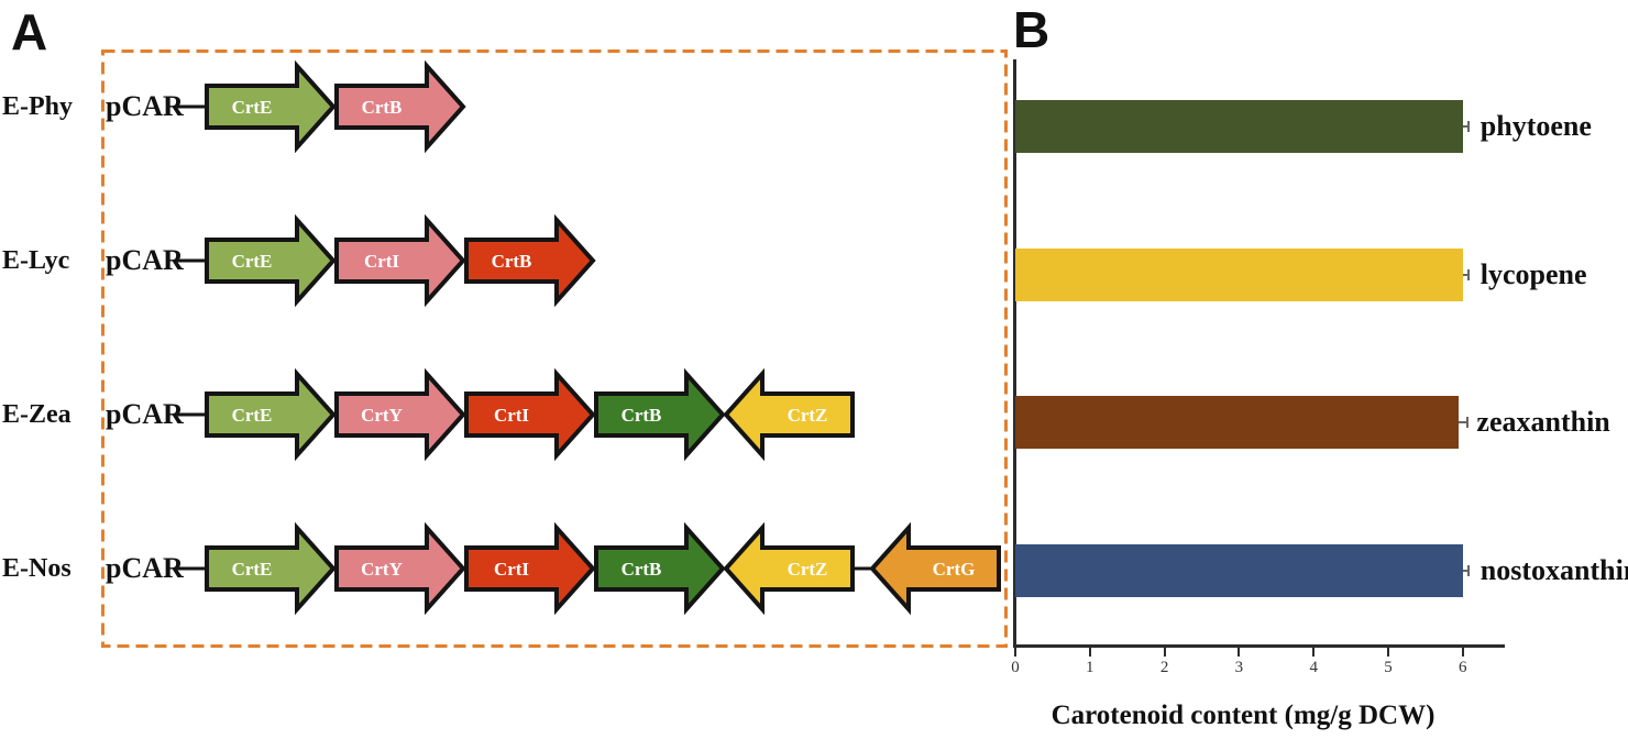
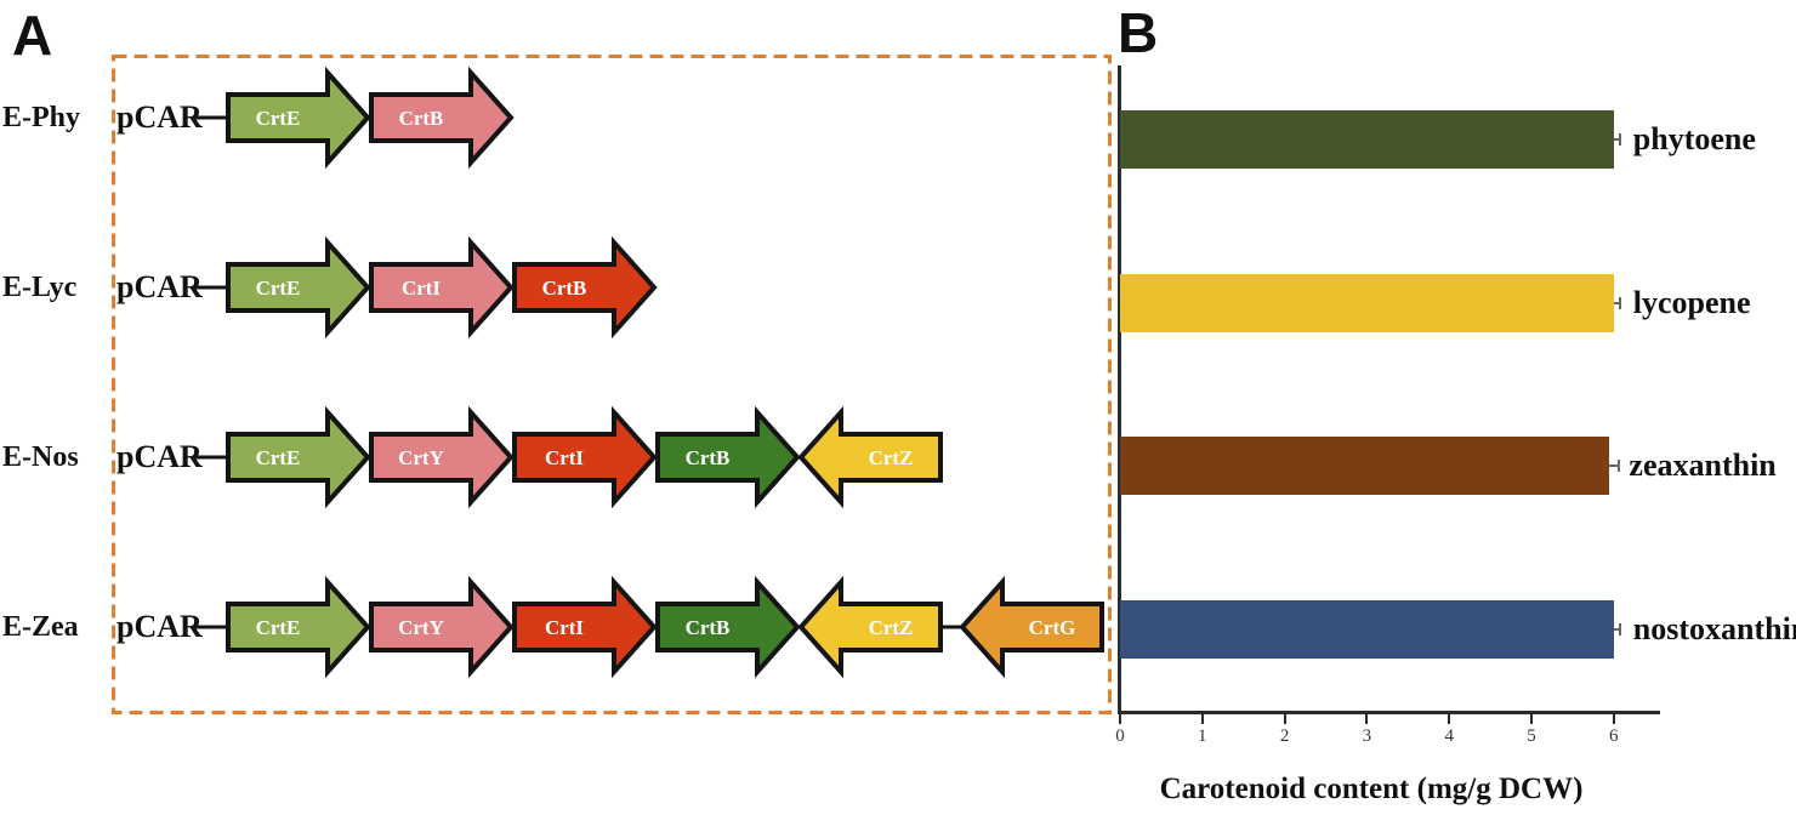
  A
  B
  E-Phy
  pCAR
  CrtE
  CrtB
  E-Lyc
  pCAR
  CrtE
  CrtI
  CrtB
- E-Zea
+ E-Nos
  pCAR
  CrtE
  CrtY
  CrtI
  CrtB
  CrtZ
- E-Nos
+ E-Zea
  pCAR
  CrtE
  CrtY
  CrtI
  CrtB
  CrtZ
  CrtG
  0
  1
  2
  3
  4
  5
  6
  phytoene
  lycopene
  zeaxanthin
  nostoxanthi
  Carotenoid content (mg/g DCW)
